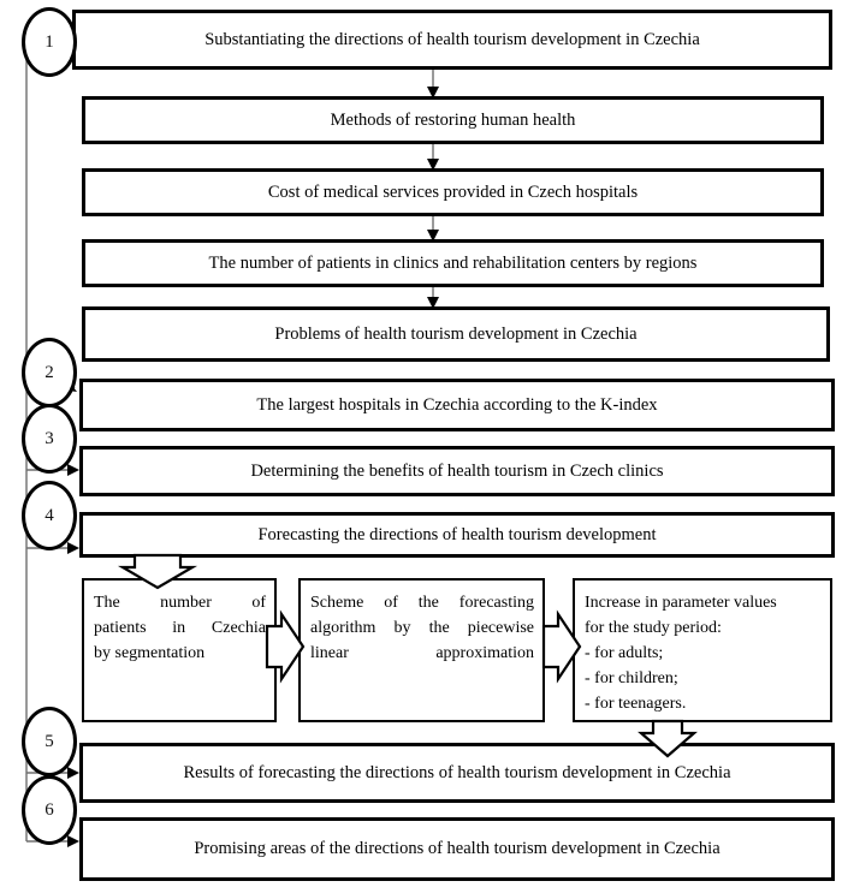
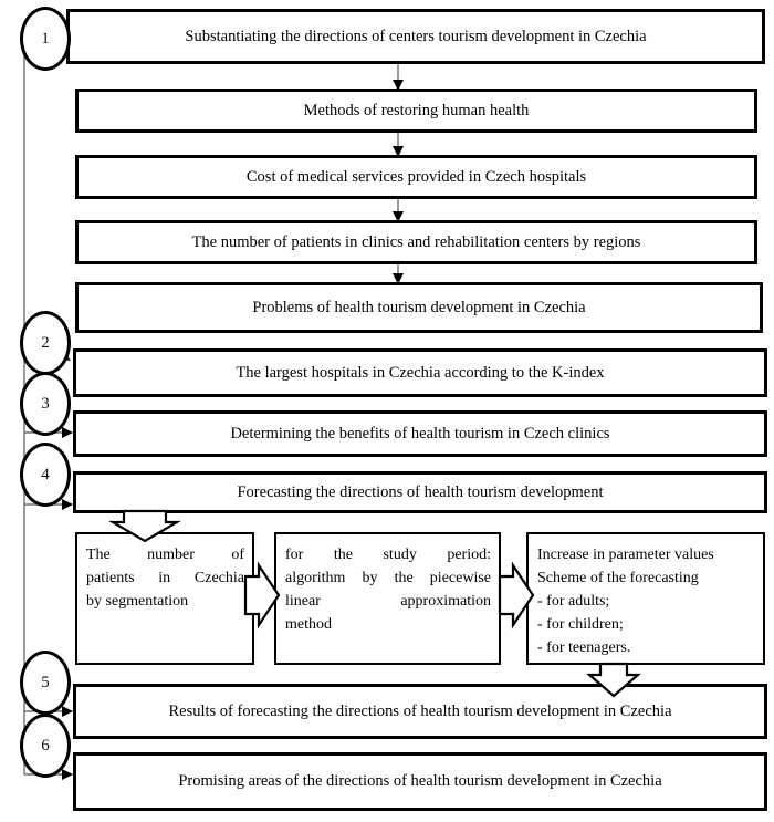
  1
  2
  3
  4
  5
  6
- Substantiating the directions of health tourism development in Czechia
+ Substantiating the directions of centers tourism development in Czechia
  Methods of restoring human health
  Cost of medical services provided in Czech hospitals
  The number of patients in clinics and rehabilitation centers by regions
  Problems of health tourism development in Czechia
  The largest hospitals in Czechia according to the K-index
  Determining the benefits of health tourism in Czech clinics
  Forecasting the directions of health tourism development
  The number of
  patients in Czechia
  by segmentation
- Scheme of the forecasting
+ for the study period:
  algorithm by the piecewise
  linear approximation
+ method
  Increase in parameter values
- for the study period:
+ Scheme of the forecasting
  - for adults;
  - for children;
  - for teenagers.
  Results of forecasting the directions of health tourism development in Czechia
  Promising areas of the directions of health tourism development in Czechia
